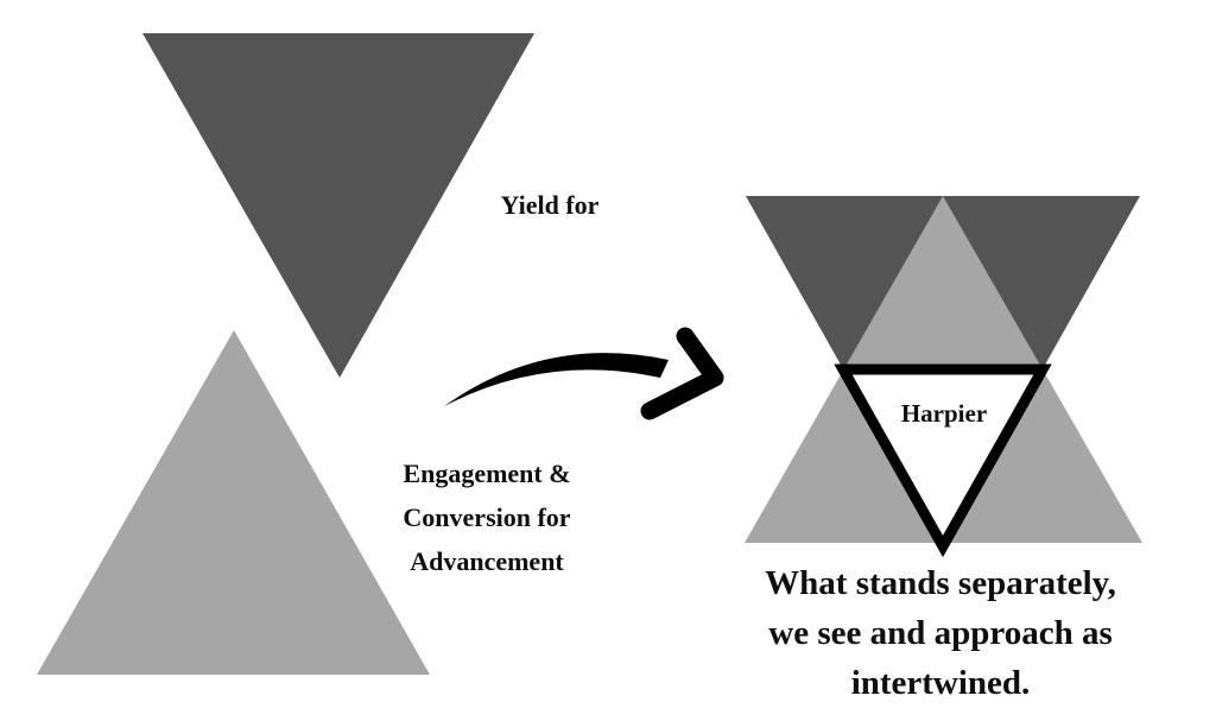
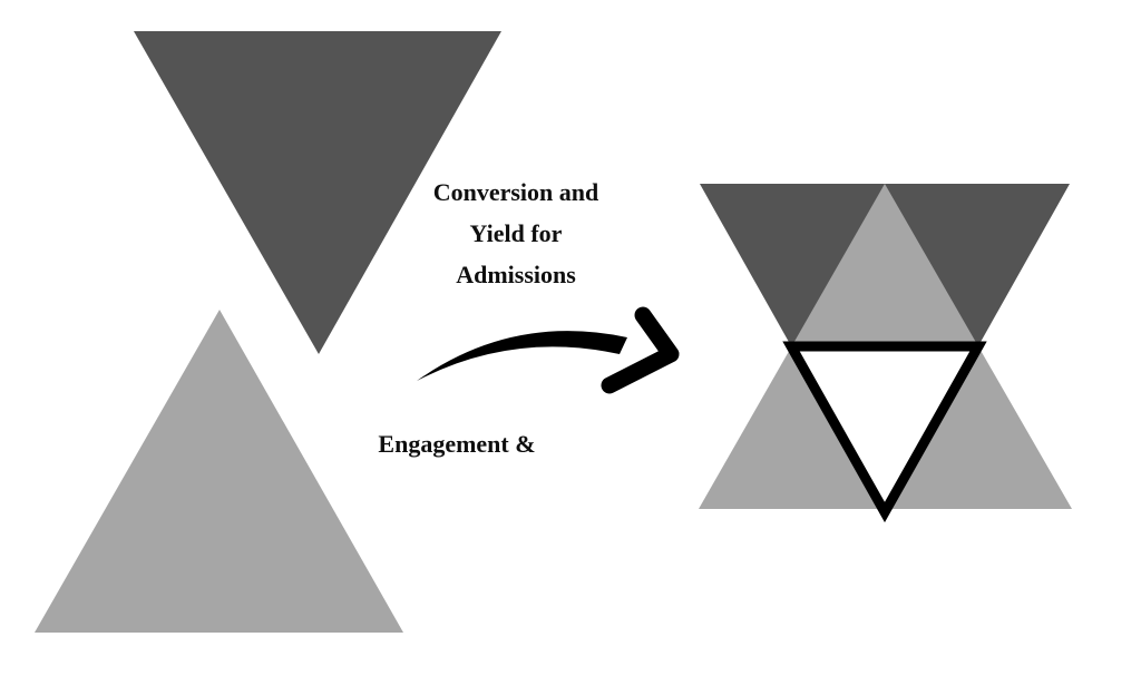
+ Conversion and
  Yield for
+ Admissions
  Engagement &
- Conversion for
- Advancement
- Harpier
- What stands separately,
- we see and approach as
- intertwined.
